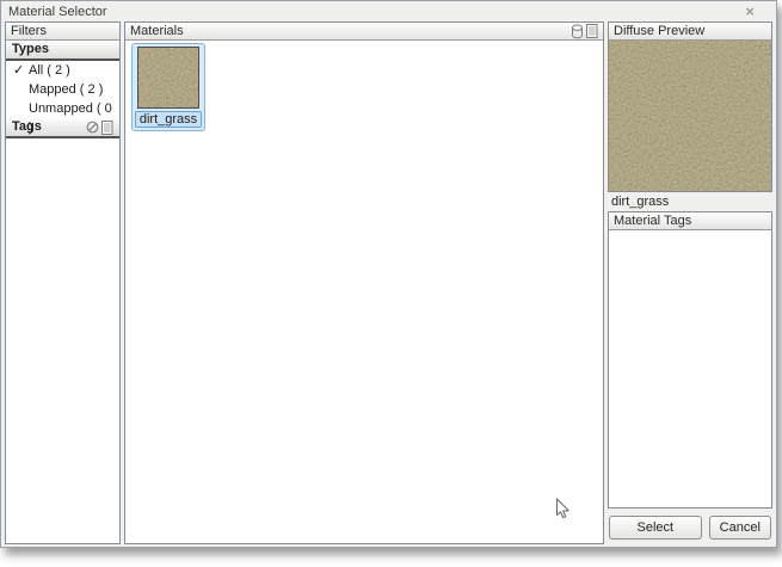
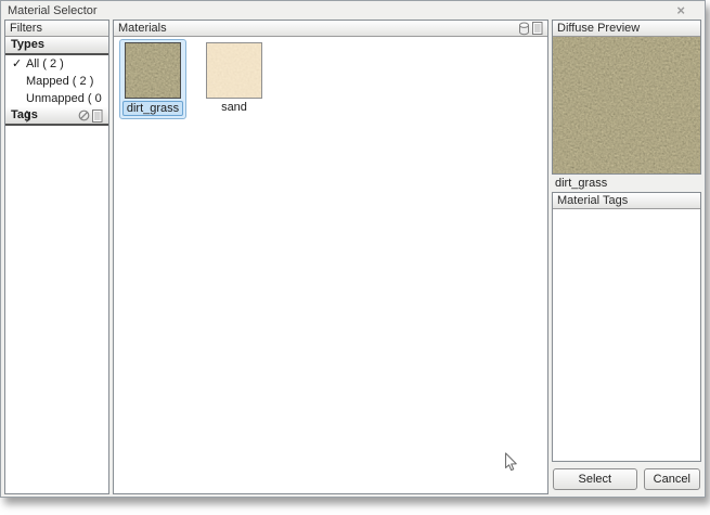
  Material Selector
  ×
  Filters
  Types
  ✓
  All ( 2 )
  Mapped ( 2 )
  Unmapped ( 0 )
  Tas
  Materials
  dirt_grass
+ sand
  Diffuse Preview
  dirt_grass
  Material Tags
  Select
  Cancel
